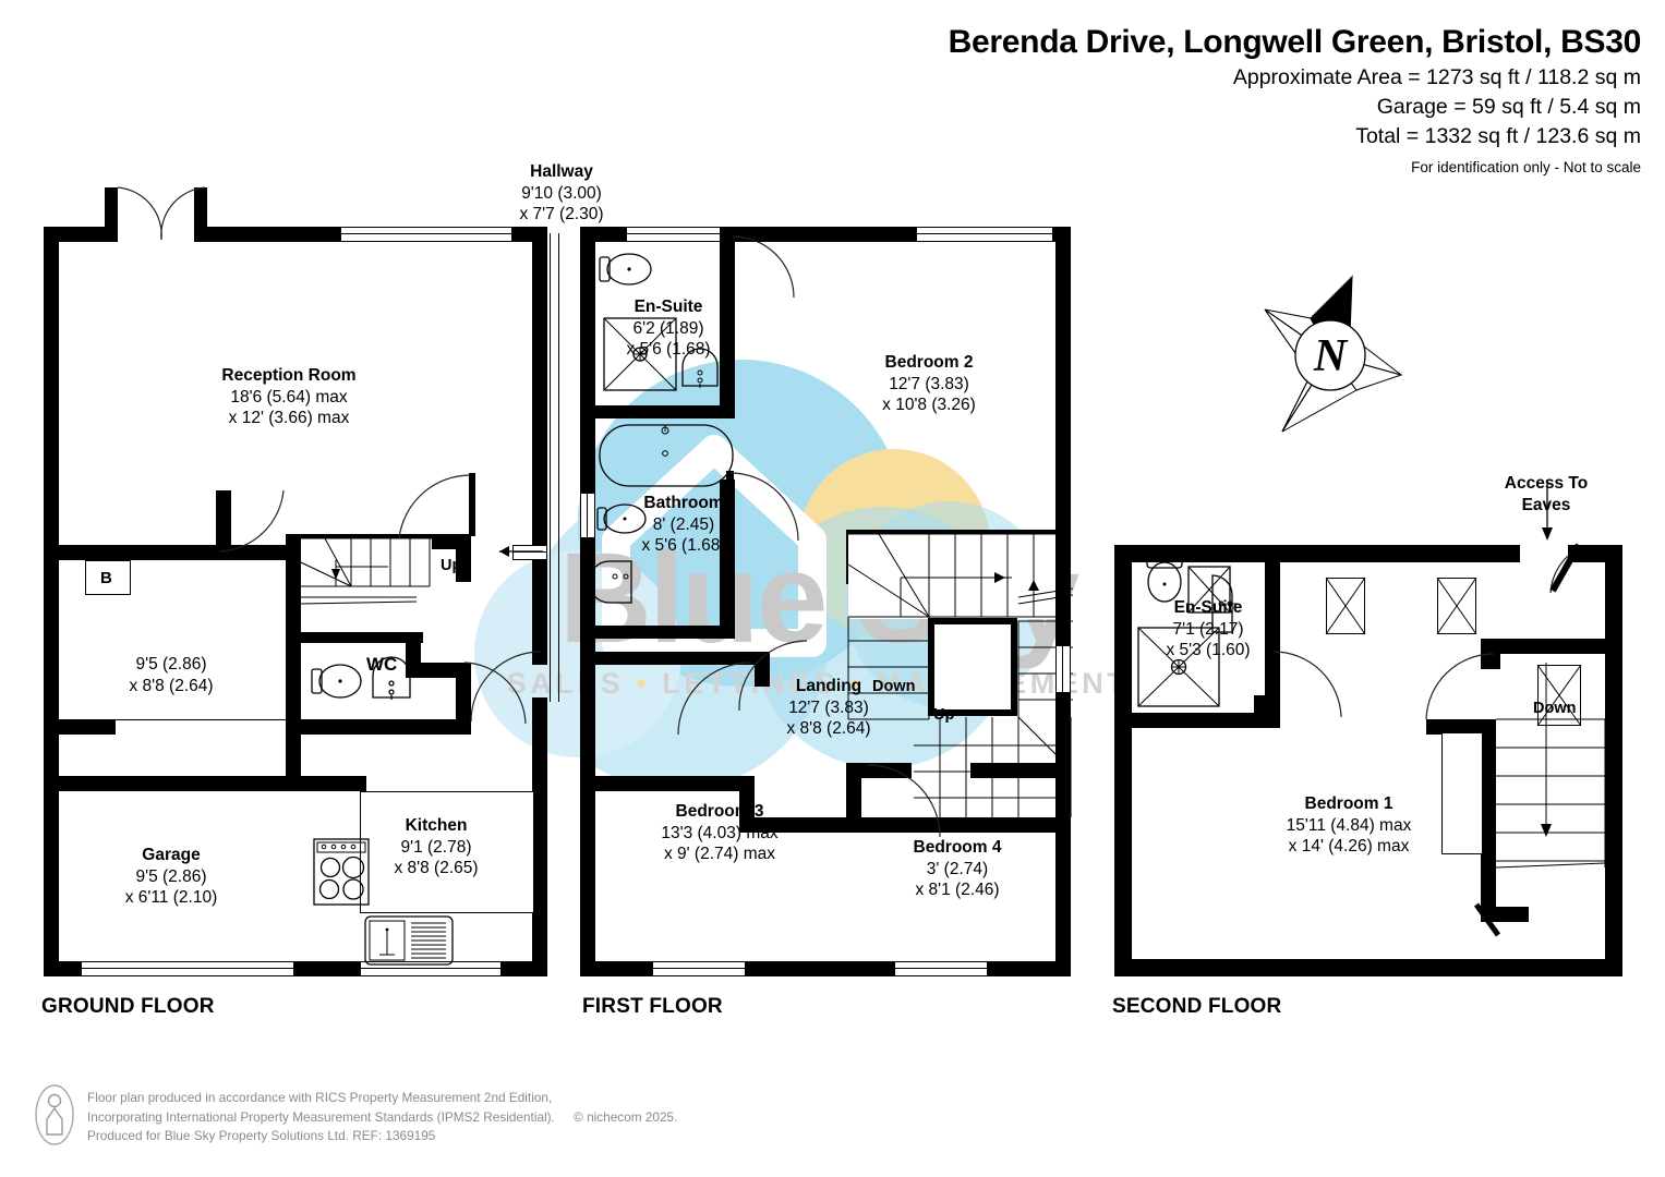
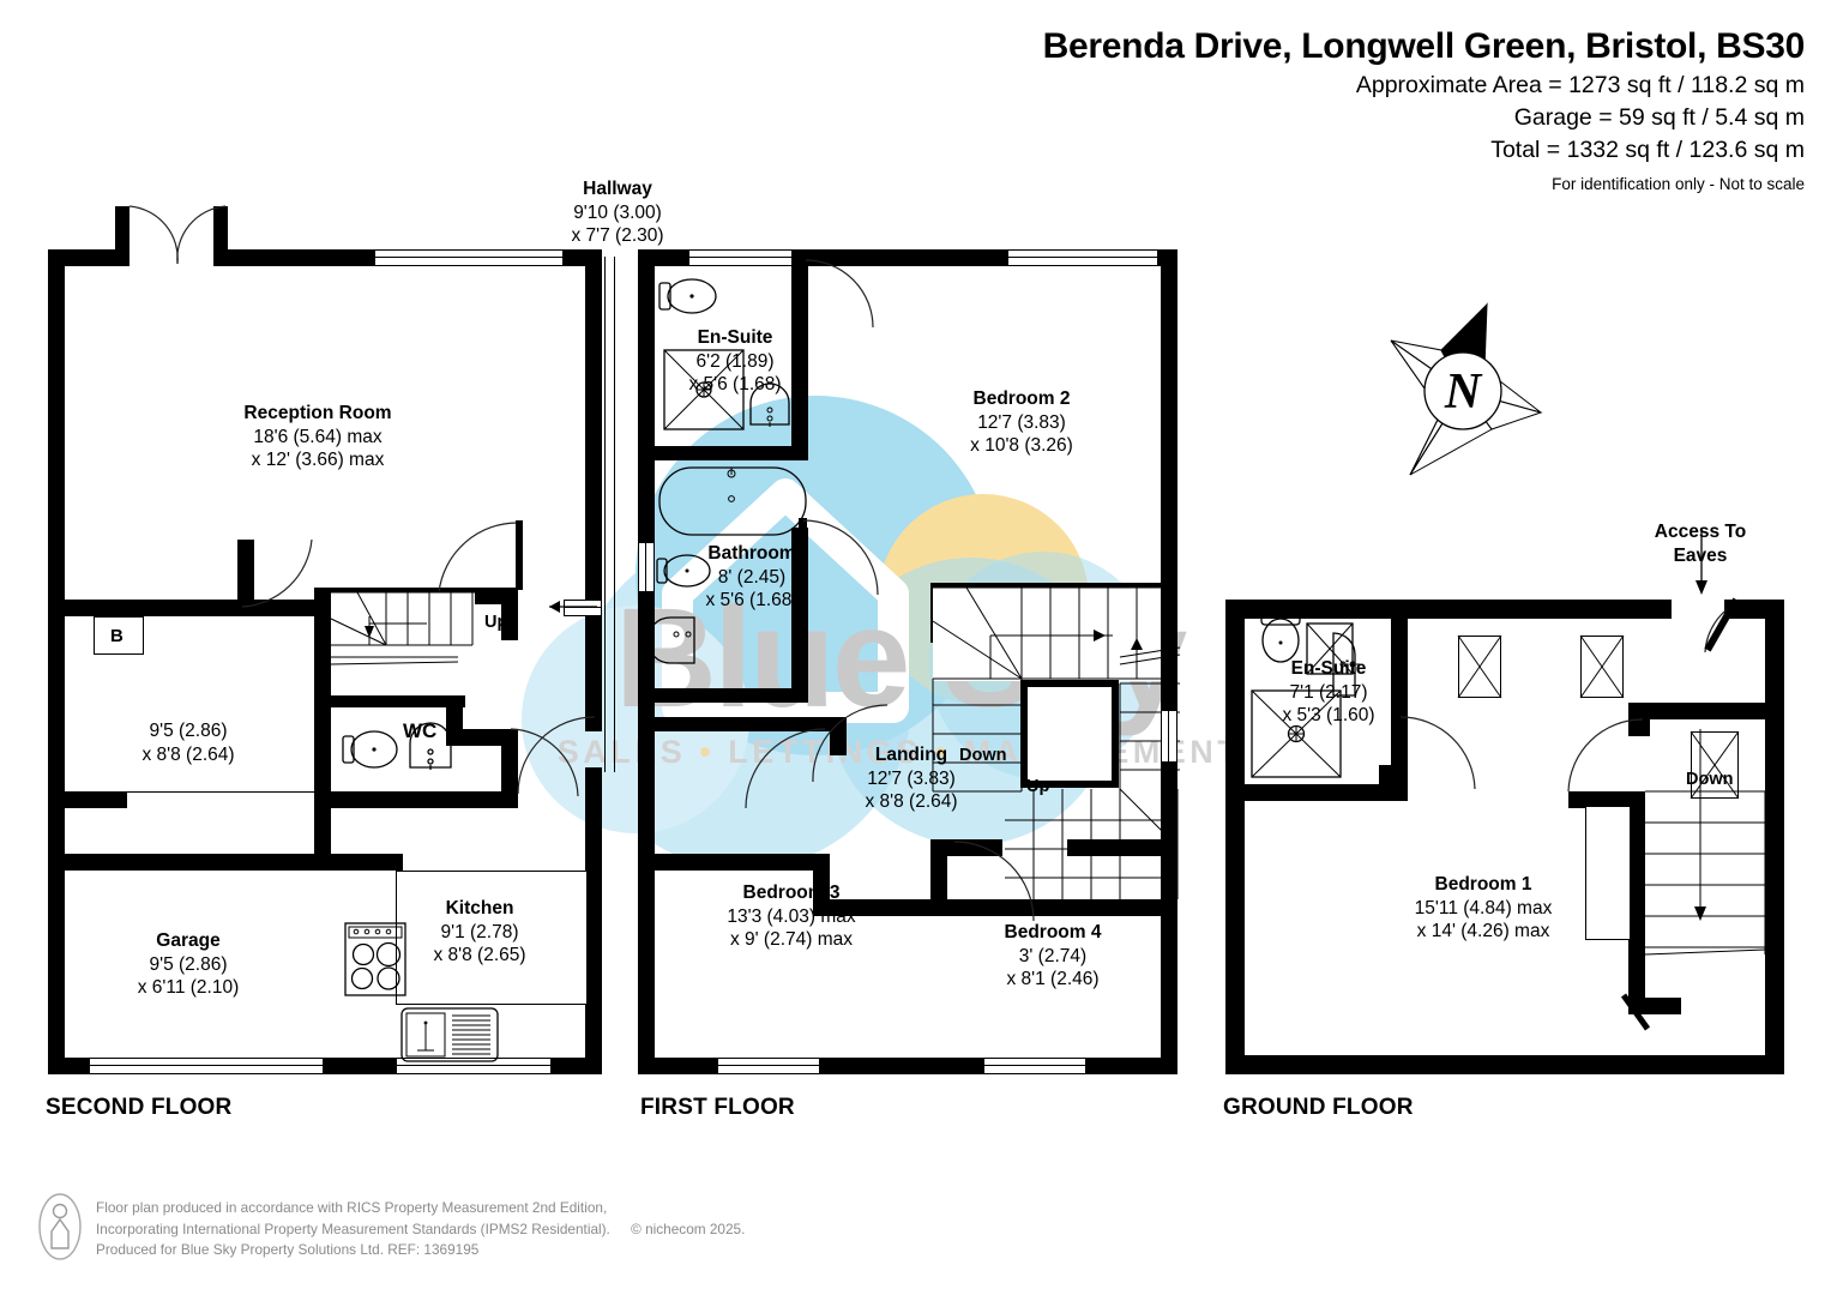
  Berenda Drive, Longwell Green, Bristol, BS30
  Approximate Area = 1273 sq ft / 118.2 sq m
  Garage = 59 sq ft / 5.4 sq m
  Total = 1332 sq ft / 123.6 sq m
  For identification only - Not to scale
  N
  B
  Up
  WC
  Reception Room
  18'6 (5.64) max
  x 12' (3.66) max
  Hallway
  9'10 (3.00)
  x 7'7 (2.30)
  9'5 (2.86)
  x 8'8 (2.64)
  Garage
  9'5 (2.86)
  x 6'11 (2.10)
  Kitchen
  9'1 (2.78)
  x 8'8 (2.65)
- GROUND FLOOR
+ SECOND FLOOR
  Down
  Up
  En-Suite
  6'2 (1.89)
  x 5'6 (1.68)
  Bedroom 2
  12'7 (3.83)
  x 10'8 (3.26)
  Bathroom
  8' (2.45)
  x 5'6 (1.68)
  Landing
  12'7 (3.83)
  x 8'8 (2.64)
  Bedroom 3
  13'3 (4.03) max
  x 9' (2.74) max
  Bedroom 4
  3' (2.74)
  x 8'1 (2.46)
  FIRST FLOOR
  Down
  Access To
  Eaves
  En-Suite
  7'1 (2.17)
  x 5'3 (1.60)
  Bedroom 1
  15'11 (4.84) max
  x 14' (4.26) max
- SECOND FLOOR
+ GROUND FLOOR
  Floor plan produced in accordance with RICS Property Measurement 2nd Edition,
  Incorporating International Property Measurement Standards (IPMS2 Residential). © nichecom 2025.
  Produced for Blue Sky Property Solutions Ltd. REF: 1369195
